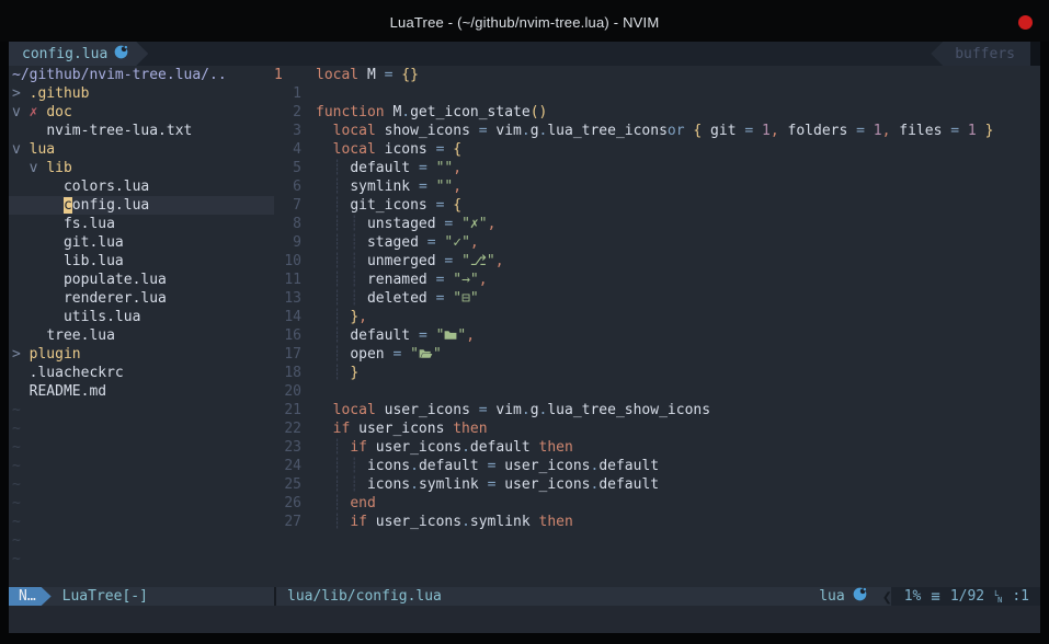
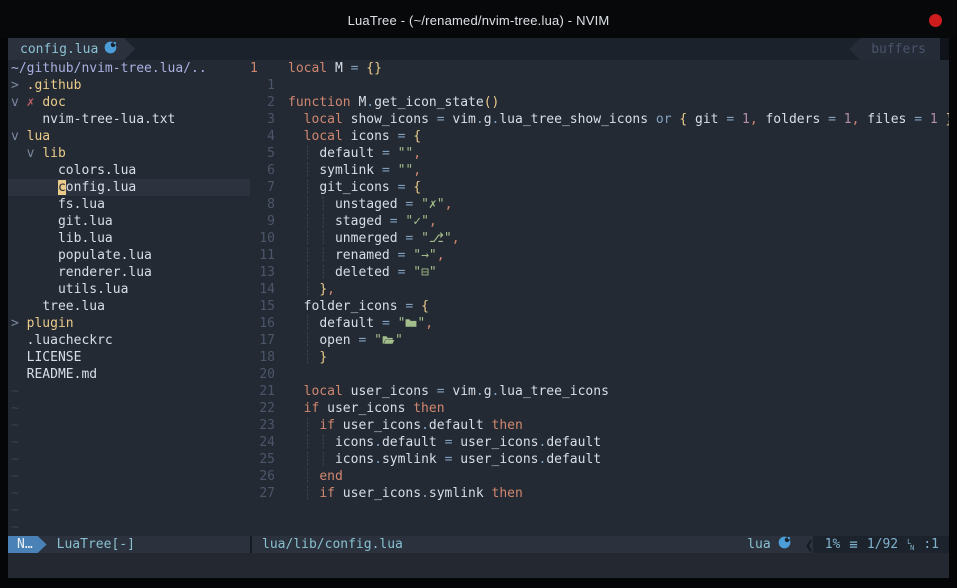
- LuaTree - (~/github/nvim-tree.lua) - NVIM
+ LuaTree - (~/renamed/nvim-tree.lua) - NVIM
  config.lua
  buffers
  ~/github/nvim-tree.lua/..
  > .github
  v ✗ doc
  nvim-tree-lua.txt
  v lua
  v lib
  colors.lua
  config.lua
  fs.lua
  git.lua
  lib.lua
  populate.lua
  renderer.lua
  utils.lua
  tree.lua
  > plugin
  .luacheckrc
+ LICENSE
  README.md
  ~
  ~
  ~
  ~
  ~
  ~
  ~
  ~
  ~
  1
  local M = {}
  1
  2
  function M.get_icon_state()
  3
- local show_icons = vim.g.lua_tree_iconsor { git = 1, folders = 1, files = 1 }
+ local show_icons = vim.g.lua_tree_show_icons or { git = 1, folders = 1, files = 1
  4
  local icons = {
  5
  ┊ default = "",
  6
  ┊ symlink = "",
  7
  ┊ git_icons = {
  8
  ┊ ┊ unstaged = "✗",
  9
  ┊ ┊ staged = "✓",
  10
  ┊ ┊ unmerged = "⎇",
  11
  ┊ ┊ renamed = "→",
  13
  ┊ ┊ deleted = "⊟"
  14
  ┊ },
+ 15
+ folder_icons = {
  16
  ┊ default = " ",
  17
  ┊ open = " "
  18
  ┊ }
  20
  21
- local user_icons = vim.g.lua_tree_show_icons
+ local user_icons = vim.g.lua_tree_icons
  22
  if user_icons then
  23
  ┊ if user_icons.default then
  24
  ┊ ┊ icons.default = user_icons.default
  25
  ┊ ┊ icons.symlink = user_icons.default
  26
  ┊ end
  27
  ┊ if user_icons.symlink then
  N…
  LuaTree[-]
  lua/lib/config.lua
  lua
  ❮
  1%
  ≡
  1/92
  L
  N
  :1
